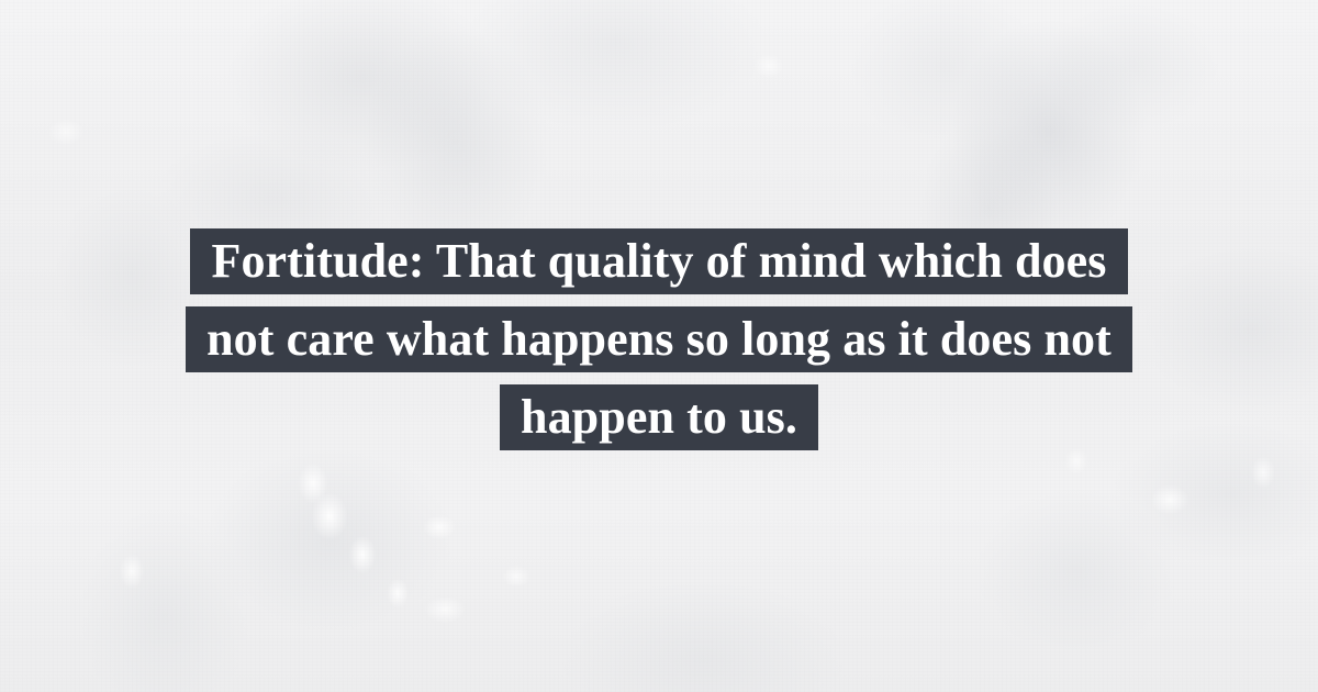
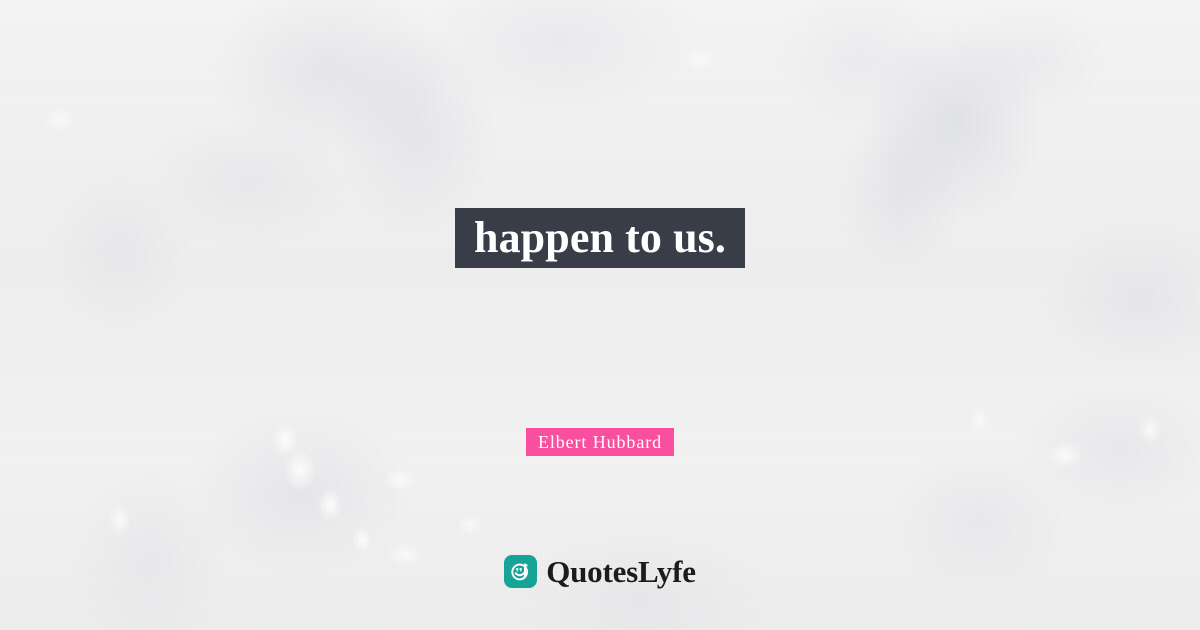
- Fortitude: That quality of mind which does
- not care what happens so long as it does not
  happen to us.
+ Elbert Hubbard
+ QuotesLyfe
